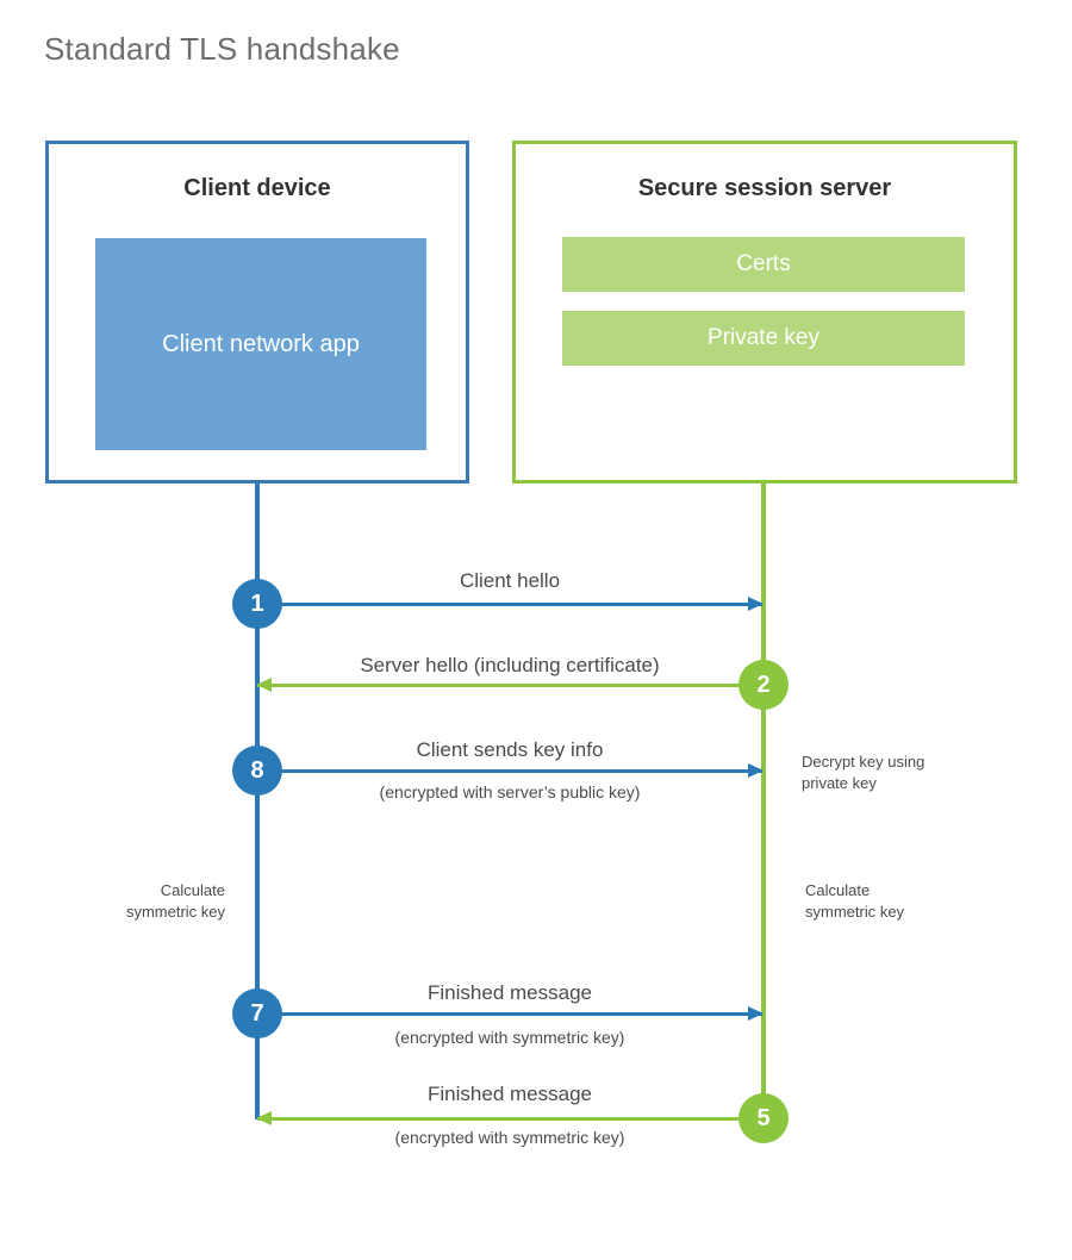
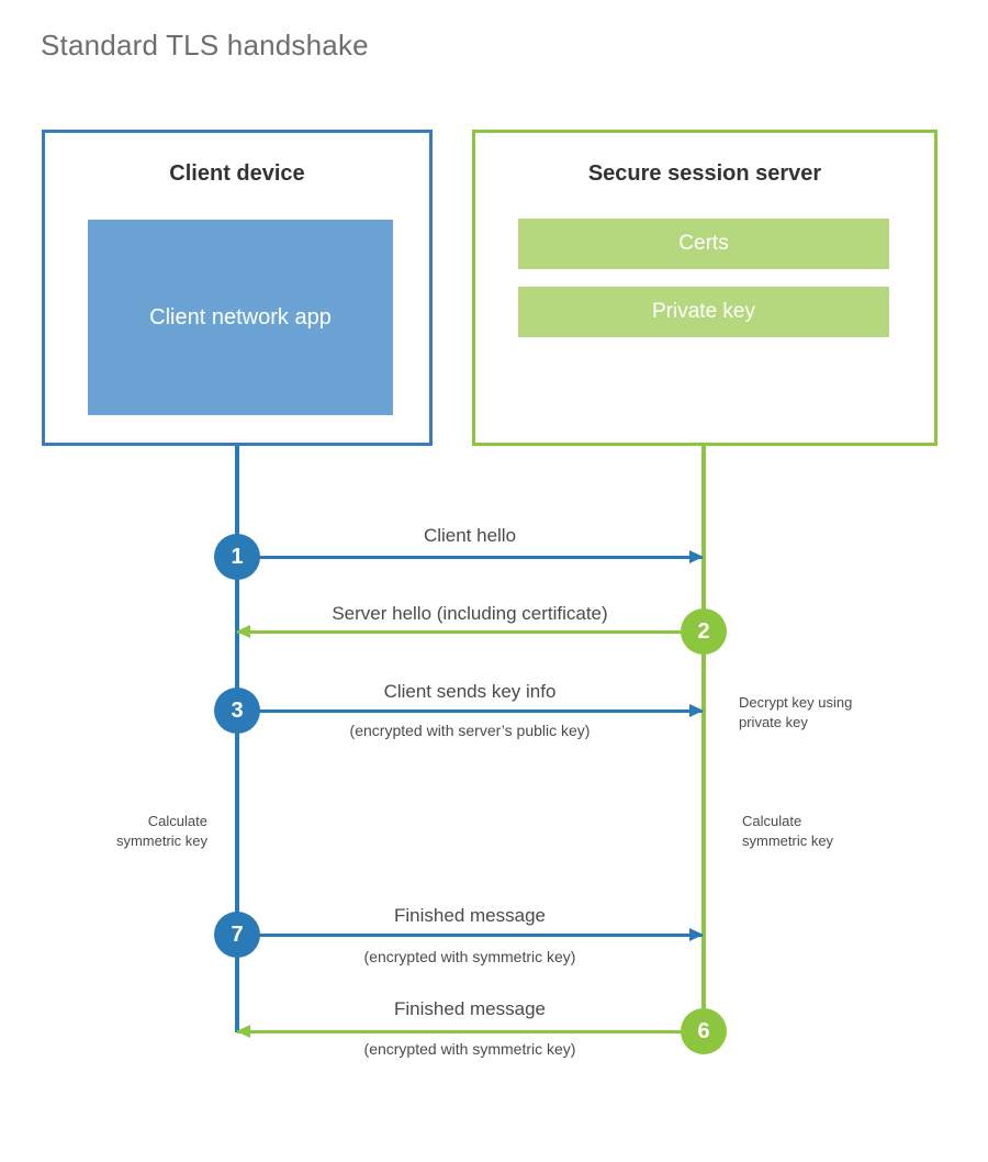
  Standard TLS handshake
  Client device
  Client network app
  Secure session server
  Certs
  Private key
  Client hello
  1
  Server hello (including certificate)
  2
  Client sends key info
  (encrypted with server’s public key)
- 8
+ 3
  Decrypt key using
  private key
  Calculate
  symmetric key
  Calculate
  symmetric key
  Finished message
  (encrypted with symmetric key)
  7
  Finished message
  (encrypted with symmetric key)
- 5
+ 6
